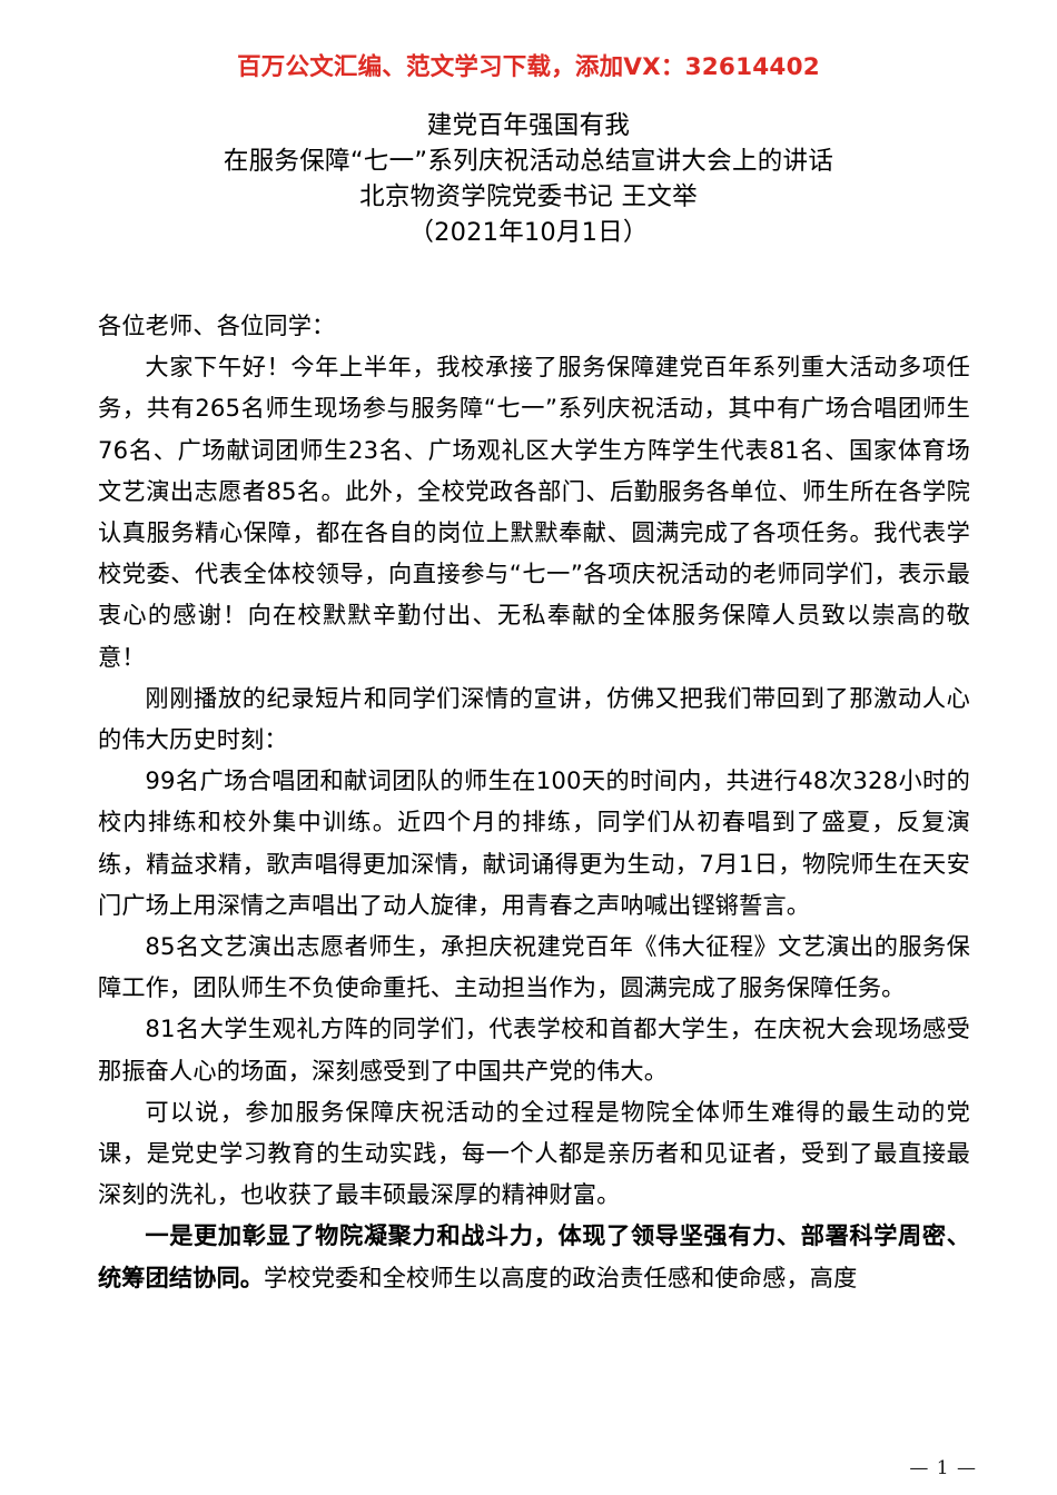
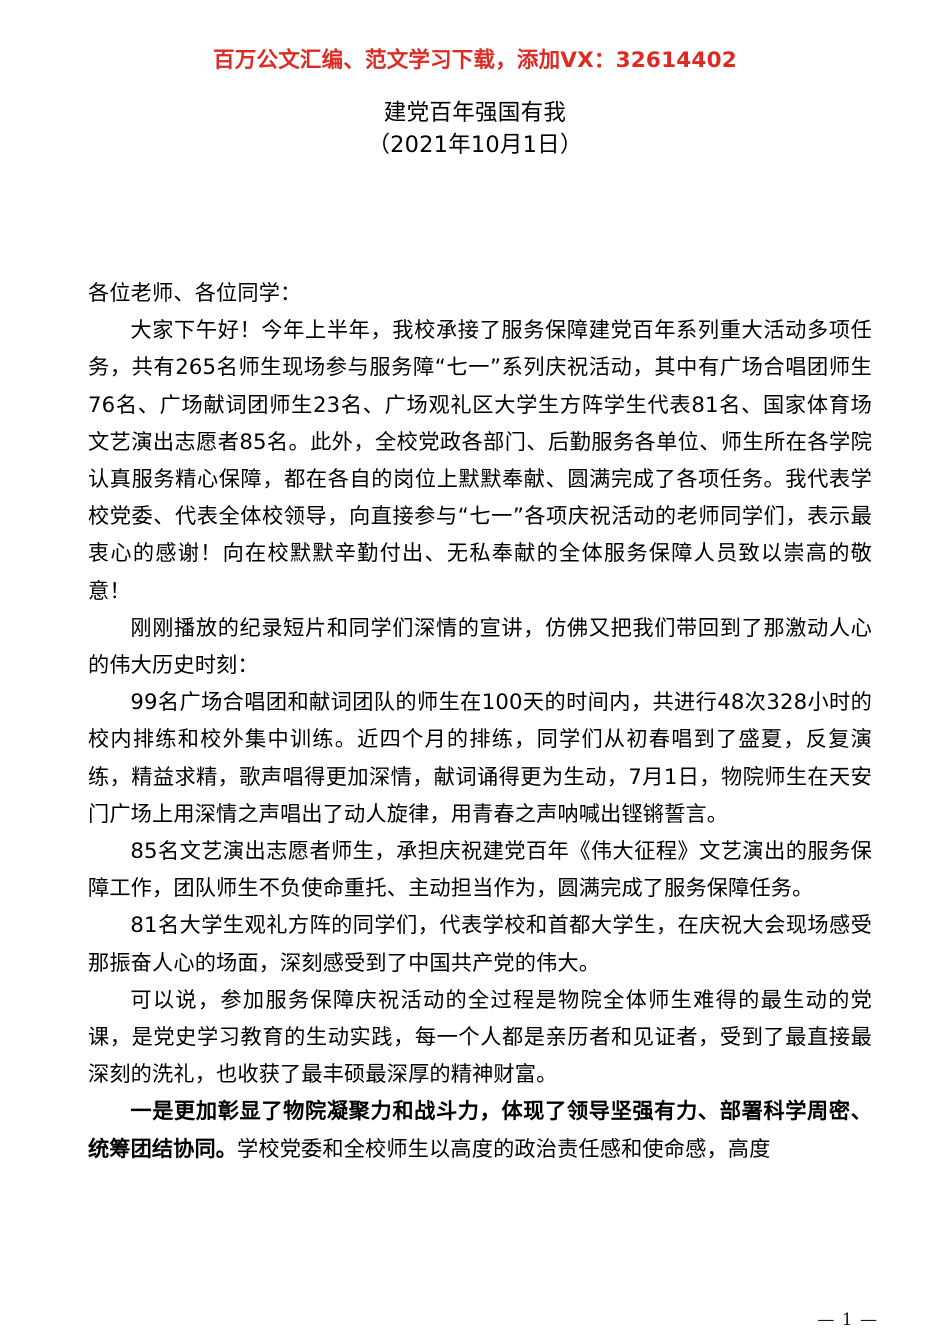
  百万公文汇编、范文学习下载，添加VX：32614402
  建党百年强国有我
- 在服务保障“七一”系列庆祝活动总结宣讲大会上的讲话
- 北京物资学院党委书记 王文举
  （2021年10月1日）
  各位老师、各位同学：
  大家下午好！今年上半年，我校承接了服务保障建党百年系列重大活动多项任务，共有265名师生现场参与服务障“七一”系列庆祝活动，其中有广场合唱团师生76名、广场献词团师生23名、广场观礼区大学生方阵学生代表81名、国家体育场文艺演出志愿者85名。此外，全校党政各部门、后勤服务各单位、师生所在各学院认真服务精心保障，都在各自的岗位上默默奉献、圆满完成了各项任务。我代表学校党委、代表全体校领导，向直接参与“七一”各项庆祝活动的老师同学们，表示最衷心的感谢！向在校默默辛勤付出、无私奉献的全体服务保障人员致以崇高的敬意！
  刚刚播放的纪录短片和同学们深情的宣讲，仿佛又把我们带回到了那激动人心的伟大历史时刻：
  99名广场合唱团和献词团队的师生在100天的时间内，共进行48次328小时的校内排练和校外集中训练。近四个月的排练，同学们从初春唱到了盛夏，反复演练，精益求精，歌声唱得更加深情，献词诵得更为生动，7月1日，物院师生在天安门广场上用深情之声唱出了动人旋律，用青春之声呐喊出铿锵誓言。
  85名文艺演出志愿者师生，承担庆祝建党百年《伟大征程》文艺演出的服务保障工作，团队师生不负使命重托、主动担当作为，圆满完成了服务保障任务。
  81名大学生观礼方阵的同学们，代表学校和首都大学生，在庆祝大会现场感受那振奋人心的场面，深刻感受到了中国共产党的伟大。
  可以说，参加服务保障庆祝活动的全过程是物院全体师生难得的最生动的党课，是党史学习教育的生动实践，每一个人都是亲历者和见证者，受到了最直接最深刻的洗礼，也收获了最丰硕最深厚的精神财富。
  一是更加彰显了物院凝聚力和战斗力，体现了领导坚强有力、部署科学周密、统筹团结协同。学校党委和全校师生以高度的政治责任感和使命感，高度
  — 1 —
